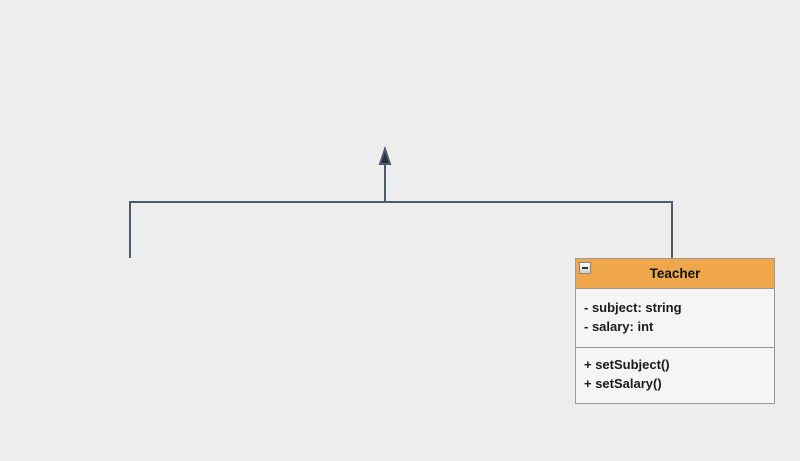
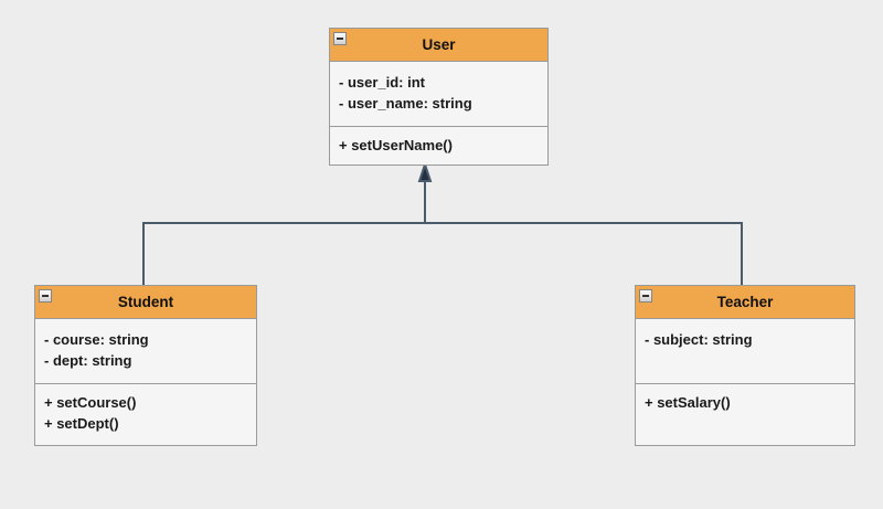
+ User
+ - user_id: int
+ - user_name: string
+ + setUserName()
+ Student
+ - course: string
+ - dept: string
+ + setCourse()
+ + setDept()
  Teacher
  - subject: string
- - salary: int
- + setSubject()
  + setSalary()
